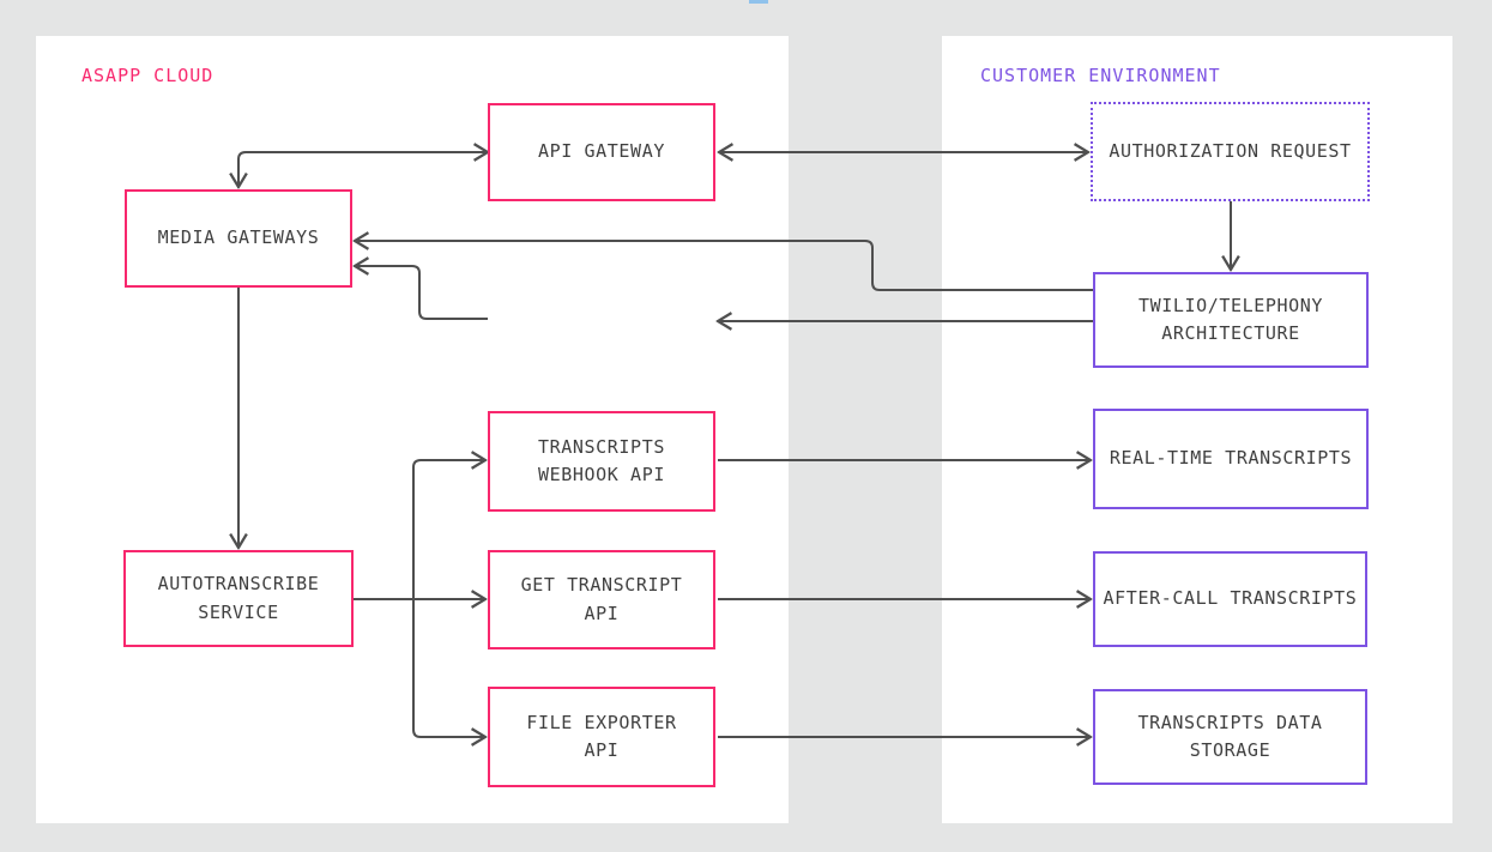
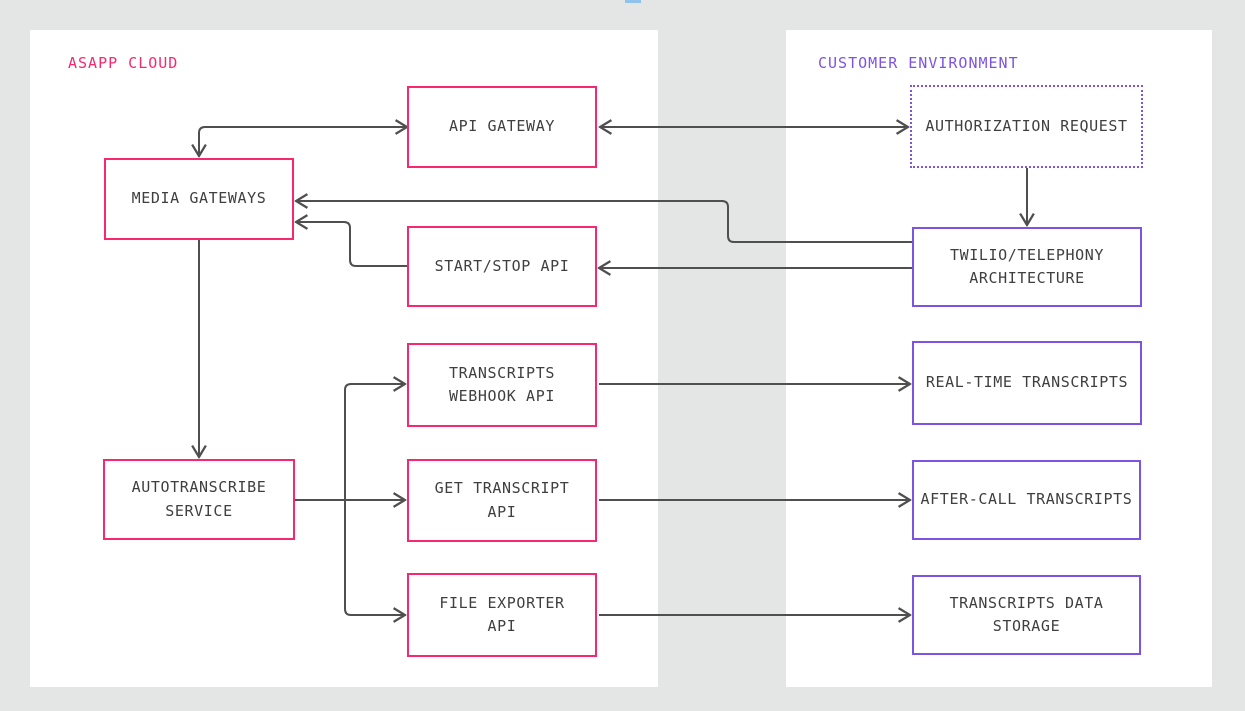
  ASAPP CLOUD
  CUSTOMER ENVIRONMENT
  API GATEWAY
  MEDIA GATEWAYS
+ START/STOP API
  TRANSCRIPTS
  WEBHOOK API
  AUTOTRANSCRIBE
  SERVICE
  GET TRANSCRIPT
  API
  FILE EXPORTER
  API
  AUTHORIZATION REQUEST
  TWILIO/TELEPHONY
  ARCHITECTURE
  REAL-TIME TRANSCRIPTS
  AFTER-CALL TRANSCRIPTS
  TRANSCRIPTS DATA
  STORAGE
